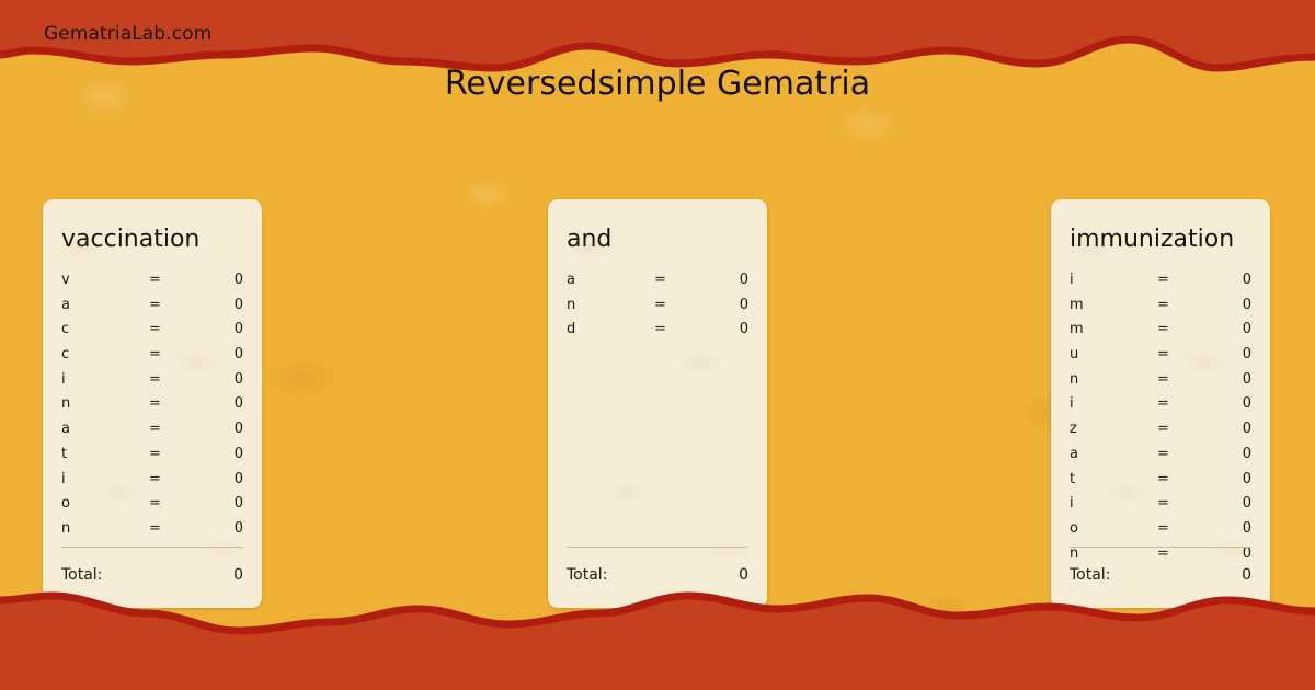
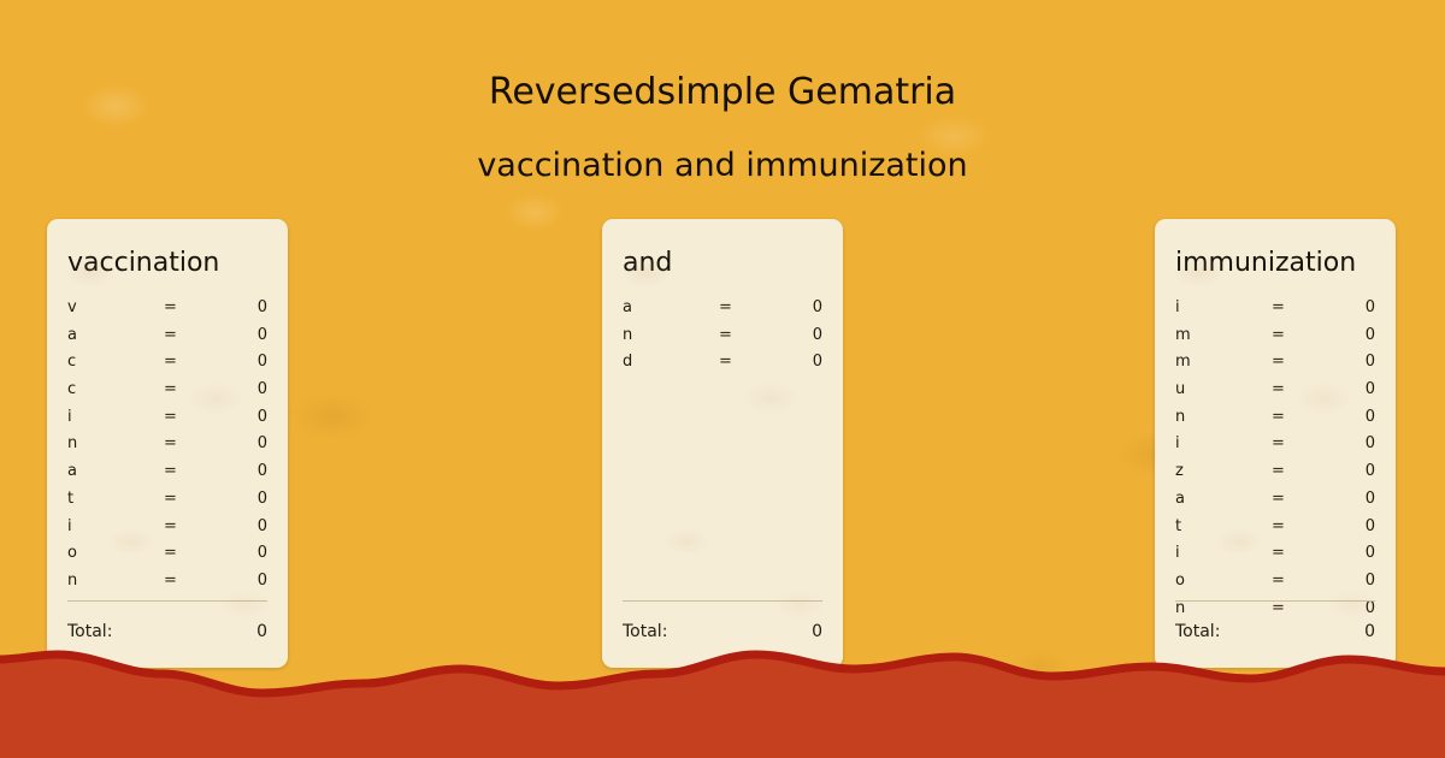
- GematriaLab.com
  Reversedsimple Gematria
+ vaccination and immunization
